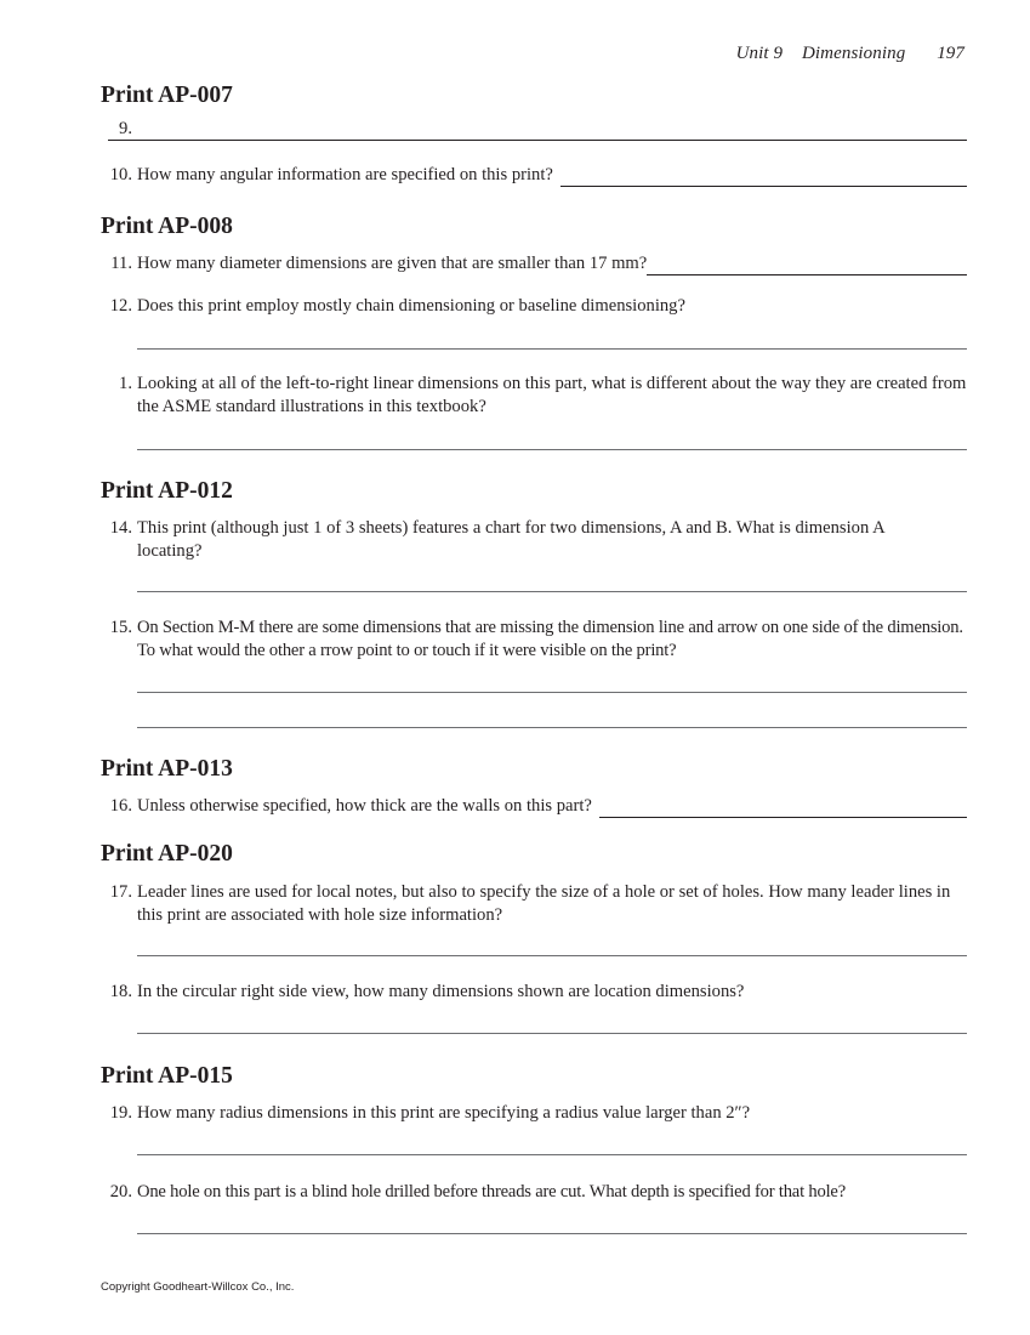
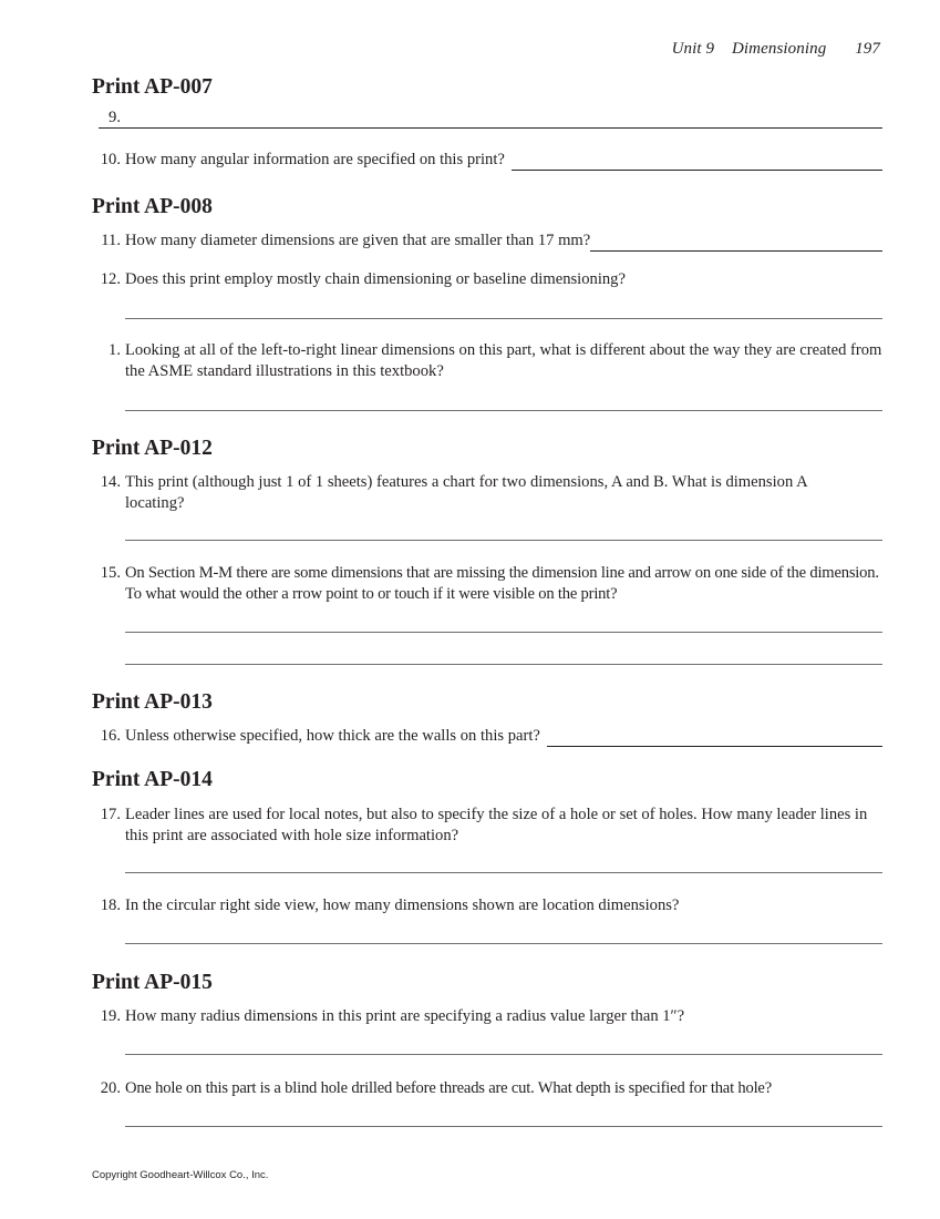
  Unit 9 Dimensioning 197
  Print AP-007
  9.
  10.
  How many angular information are specified on this print?
  Print AP-008
  11.
  How many diameter dimensions are given that are smaller than 17 mm?
  12.
  Does this print employ mostly chain dimensioning or baseline dimensioning?
  1.
  Looking at all of the left-to-right linear dimensions on this part, what is different about the way they are created from the ASME standard illustrations in this textbook?
  Print AP-012
  14.
- This print (although just 1 of 3 sheets) features a chart for two dimensions, A and B. What is dimension A locating?
+ This print (although just 1 of 1 sheets) features a chart for two dimensions, A and B. What is dimension A locating?
  15.
  On Section M-M there are some dimensions that are missing the dimension line and arrow on one side of the dimension. To what would the other a rrow point to or touch if it were visible on the print?
  Print AP-013
  16.
  Unless otherwise specified, how thick are the walls on this part?
- Print AP-020
+ Print AP-014
  17.
  Leader lines are used for local notes, but also to specify the size of a hole or set of holes. How many leader lines in this print are associated with hole size information?
  18.
  In the circular right side view, how many dimensions shown are location dimensions?
  Print AP-015
  19.
- How many radius dimensions in this print are specifying a radius value larger than 2″?
+ How many radius dimensions in this print are specifying a radius value larger than 1″?
  20.
  One hole on this part is a blind hole drilled before threads are cut. What depth is specified for that hole?
  Copyright Goodheart-Willcox Co., Inc.
